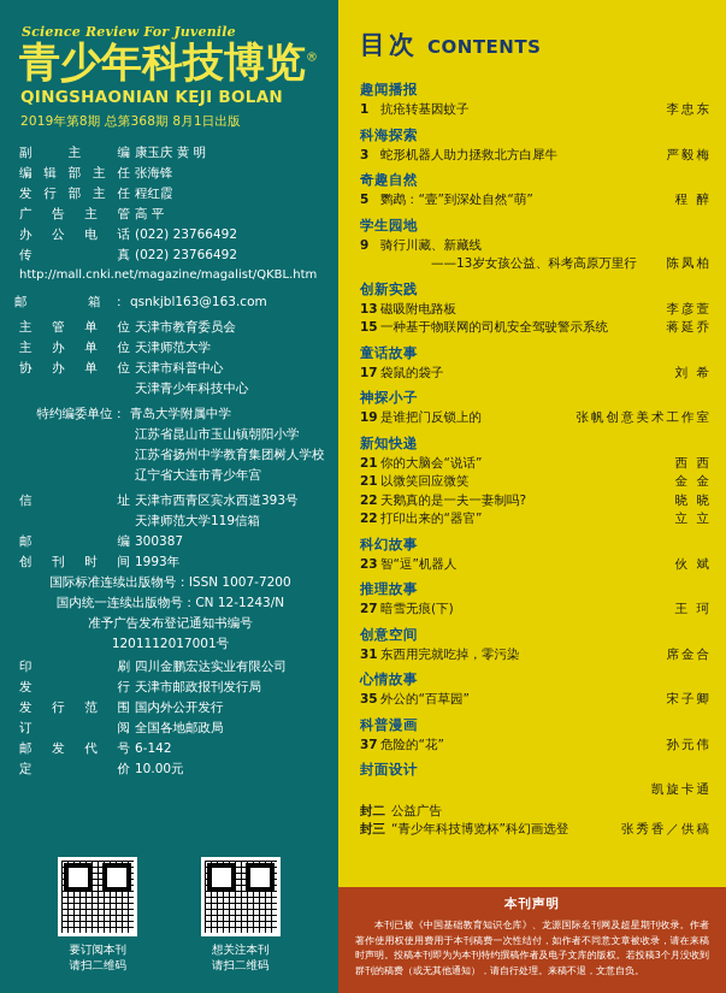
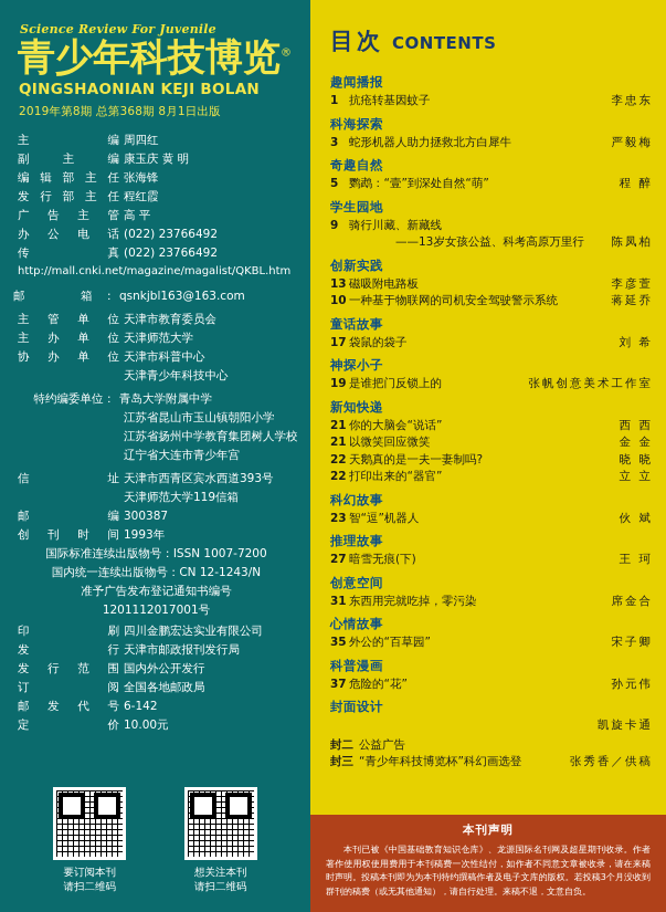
  Science Review For Juvenile
  青少年科技博览®
  QINGSHAONIAN KEJI BOLAN
  2019年第8期 总第368期 8月1日出版
+ 主 编
+ 周四红
  副 主 编
  康玉庆 黄 明
  编辑部主任
  张海锋
  发行部主任
  程红霞
  广告主管
  高 平
  办 公 电 话
  (022) 23766492
  传 真
  (022) 23766492
  http://mall.cnki.net/magazine/magalist/QKBL.htm
  邮 箱：
  qsnkjbl163@163.com
  主 管 单 位
  天津市教育委员会
  主 办 单 位
  天津师范大学
  协 办 单 位
  天津市科普中心
  天津青少年科技中心
  特约编委单位：
  青岛大学附属中学
  江苏省昆山市玉山镇朝阳小学
  江苏省扬州中学教育集团树人学校
  辽宁省大连市青少年宫
  信 址
  天津市西青区宾水西道393号
  天津师范大学119信箱
  邮 编
  300387
  创 刊 时 间
  1993年
  国际标准连续出版物号：ISSN 1007-7200
  国内统一连续出版物号：CN 12-1243/N
  准予广告发布登记通知书编号
  1201112017001号
  印 刷
  四川金鹏宏达实业有限公司
  发 行
  天津市邮政报刊发行局
  发 行 范 围
  国内外公开发行
  订 阅
  全国各地邮政局
  邮 发 代 号
  6-142
  定 价
  10.00元
  要订阅本刊
  请扫二维码
  想关注本刊
  请扫二维码
  目次
  CONTENTS
  趣闻播报
  1
  抗疮转基因蚊子
  李忠东
  科海探索
  3
  蛇形机器人助力拯救北方白犀牛
  严毅梅
  奇趣自然
  5
  鹦鹉：“壹”到深处自然“萌”
  程 醉
  学生园地
  9
  骑行川藏、新藏线
  ——13岁女孩公益、科考高原万里行
  陈凤柏
  创新实践
  13
  磁吸附电路板
  李彦萱
- 15
+ 10
  一种基于物联网的司机安全驾驶警示系统
  蒋延乔
  童话故事
  17
  袋鼠的袋子
  刘 希
  神探小子
  19
  是谁把门反锁上的
  张帆创意美术工作室
  新知快递
  21
  你的大脑会“说话”
  西 西
  21
  以微笑回应微笑
  金 金
  22
  天鹅真的是一夫一妻制吗?
  晓 晓
  22
  打印出来的“器官”
  立 立
  科幻故事
  23
  智“逗”机器人
  伙 斌
  推理故事
  27
  暗雪无痕(下)
  王 珂
  创意空间
  31
  东西用完就吃掉，零污染
  席金合
  心情故事
  35
  外公的“百草园”
  宋子卿
  科普漫画
  37
  危险的“花”
  孙元伟
  封面设计
  凯旋卡通
  封二
  公益广告
  封三
  “青少年科技博览杯”科幻画选登
  张秀香／供稿
  本刊声明
  本刊已被《中国基础教育知识仓库》、龙源国际名刊网及超星期刊收录。作者著作使用权使用费用于本刊稿费一次性结付，如作者不同意文章被收录，请在来稿时声明。投稿本刊即为为本刊特约撰稿作者及电子文库的版权。若投稿3个月没收到群刊的稿费（或无其他通知），请自行处理。来稿不退，文意自负。
